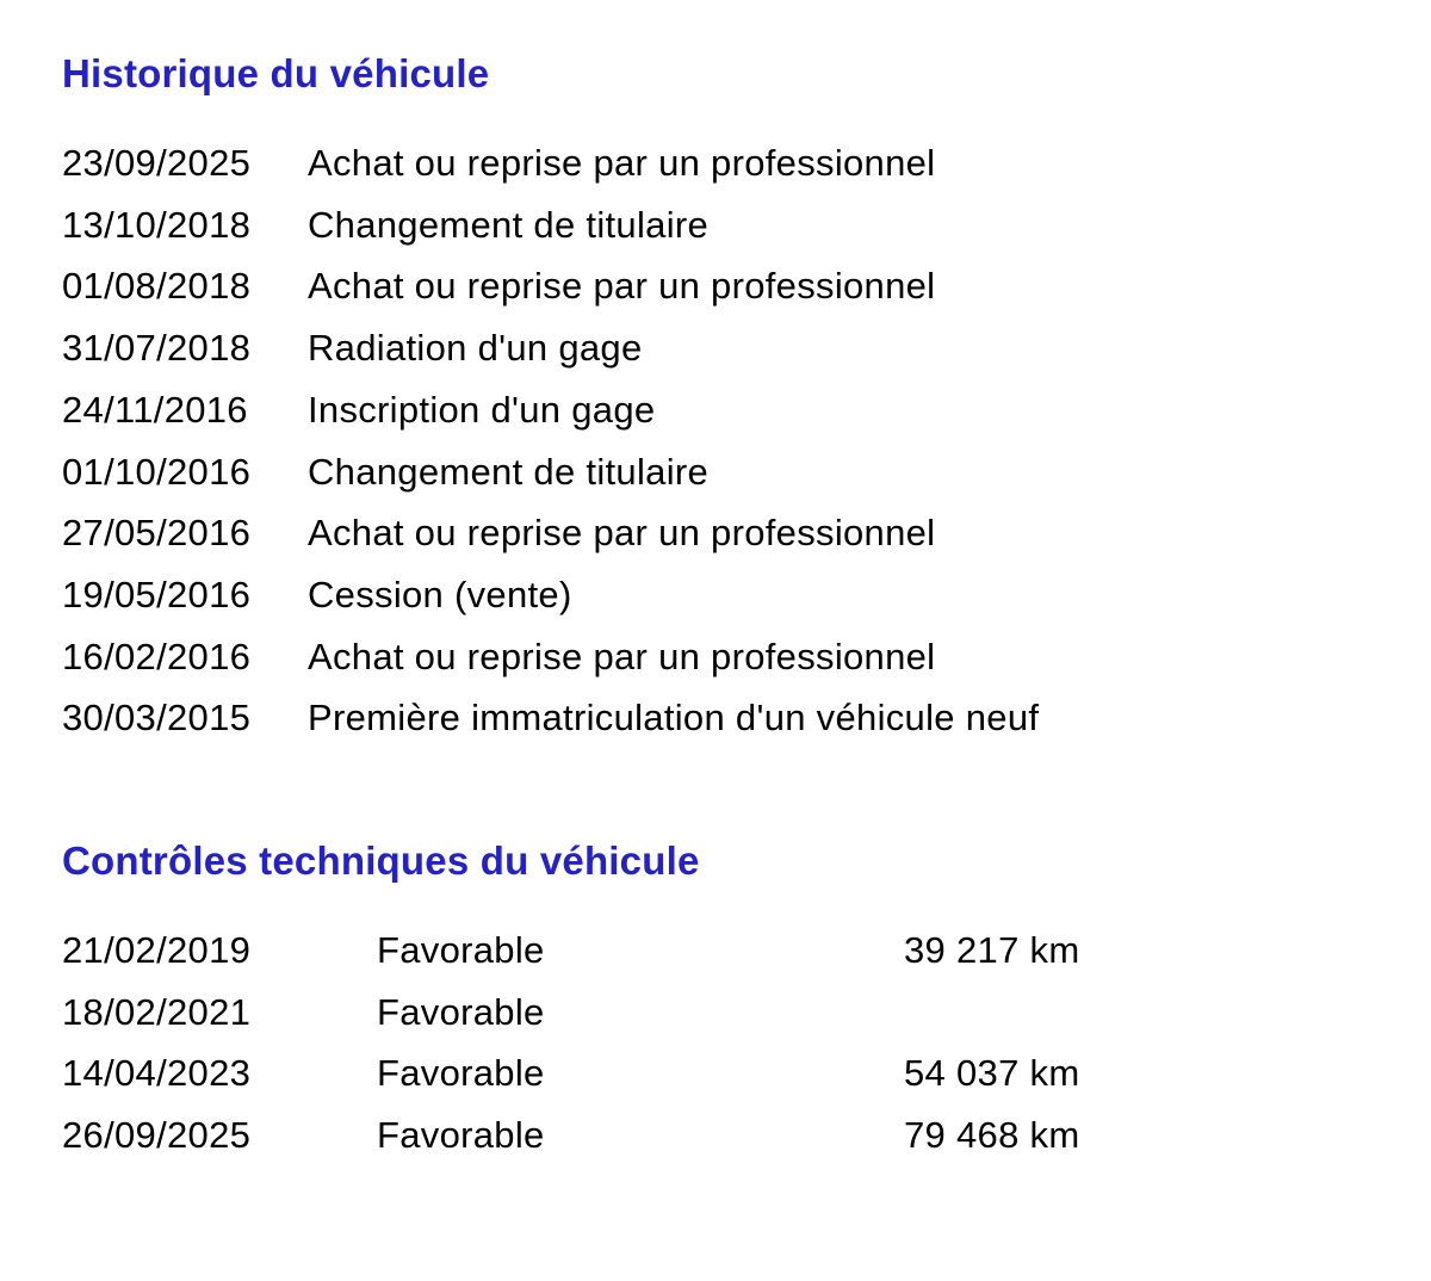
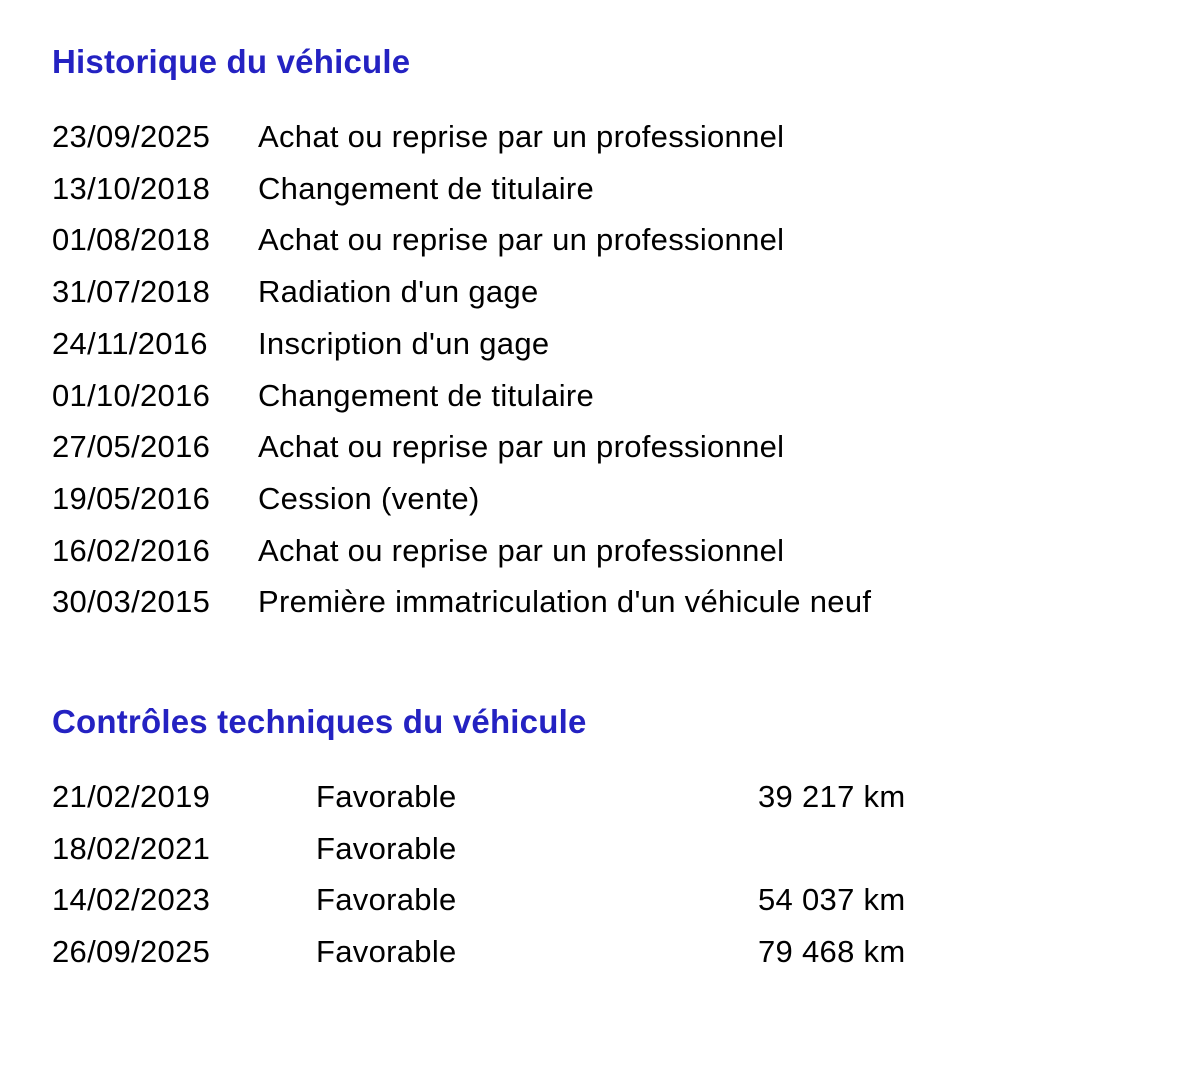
  Historique du véhicule
  23/09/2025
  Achat ou reprise par un professionnel
  13/10/2018
  Changement de titulaire
  01/08/2018
  Achat ou reprise par un professionnel
  31/07/2018
  Radiation d'un gage
  24/11/2016
  Inscription d'un gage
  01/10/2016
  Changement de titulaire
  27/05/2016
  Achat ou reprise par un professionnel
  19/05/2016
  Cession (vente)
  16/02/2016
  Achat ou reprise par un professionnel
  30/03/2015
  Première immatriculation d'un véhicule neuf
  Contrôles techniques du véhicule
  21/02/2019
  Favorable
  39 217 km
  18/02/2021
  Favorable
- 14/04/2023
+ 14/02/2023
  Favorable
  54 037 km
  26/09/2025
  Favorable
  79 468 km
